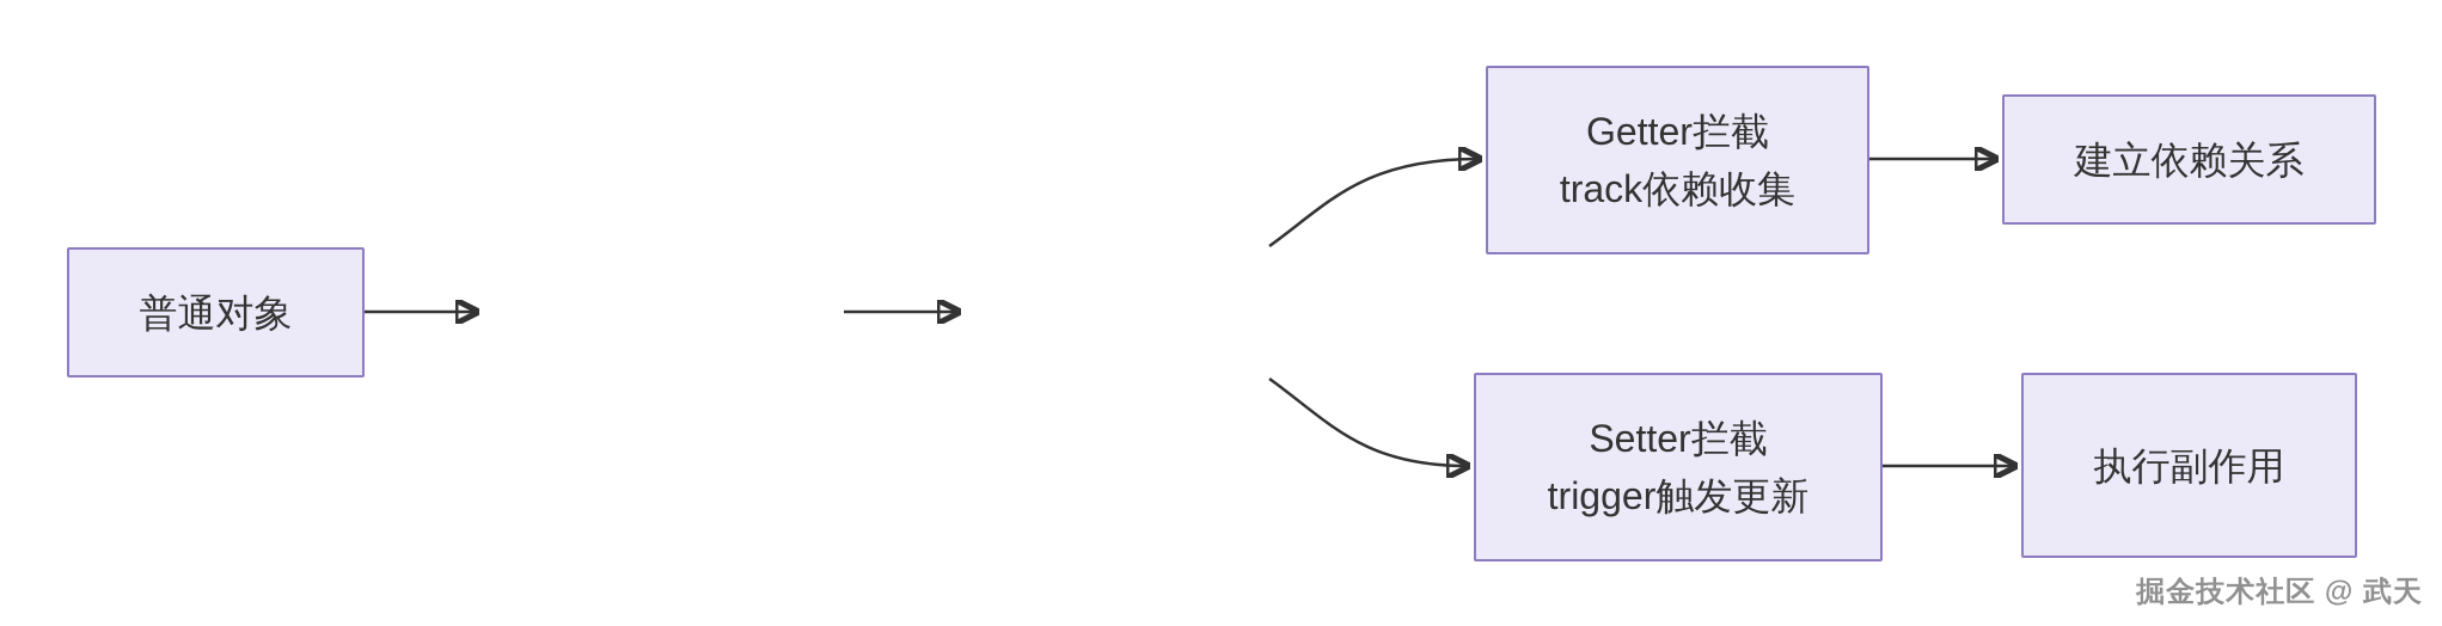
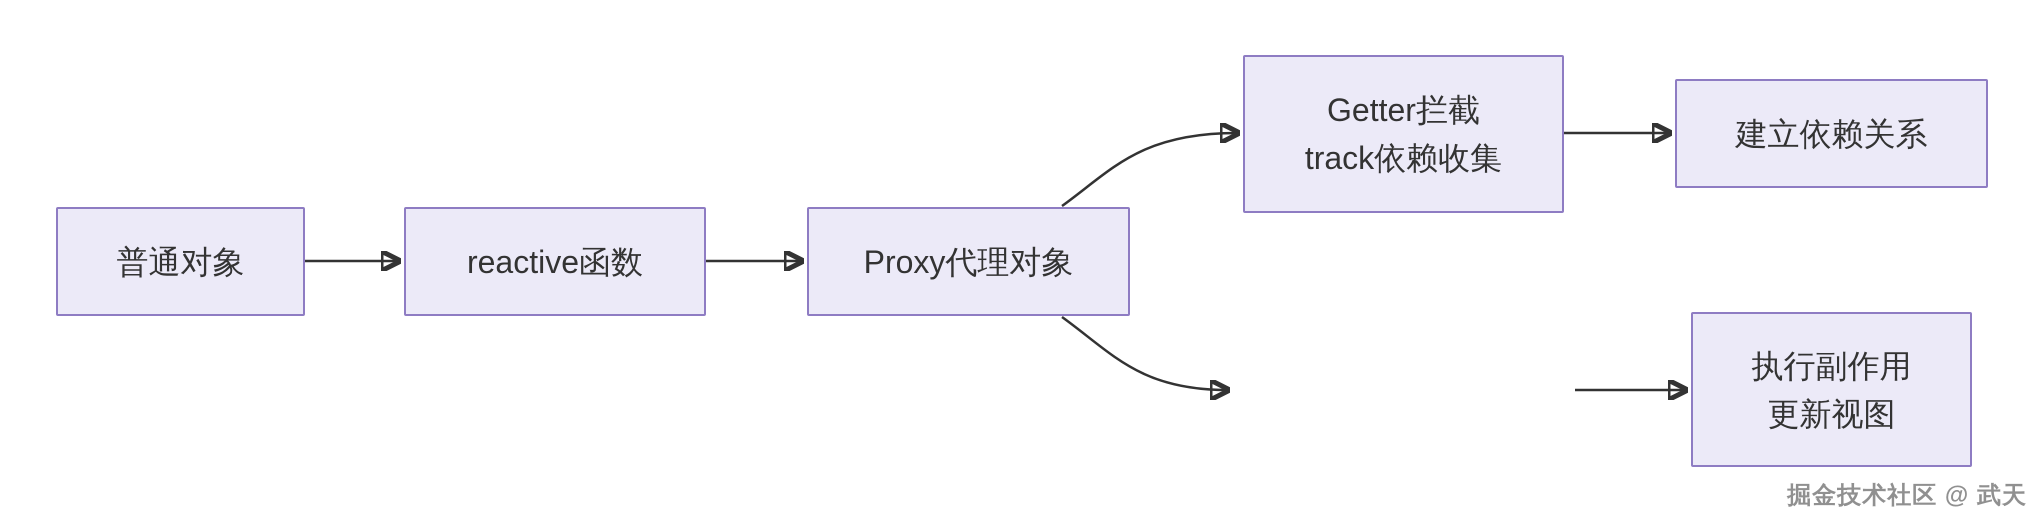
  普通对象
+ reactive函数
+ Proxy代理对象
  Getter拦截
  track依赖收集
  建立依赖关系
- Setter拦截
- trigger触发更新
  执行副作用
+ 更新视图
  掘金技术社区 @ 武天
